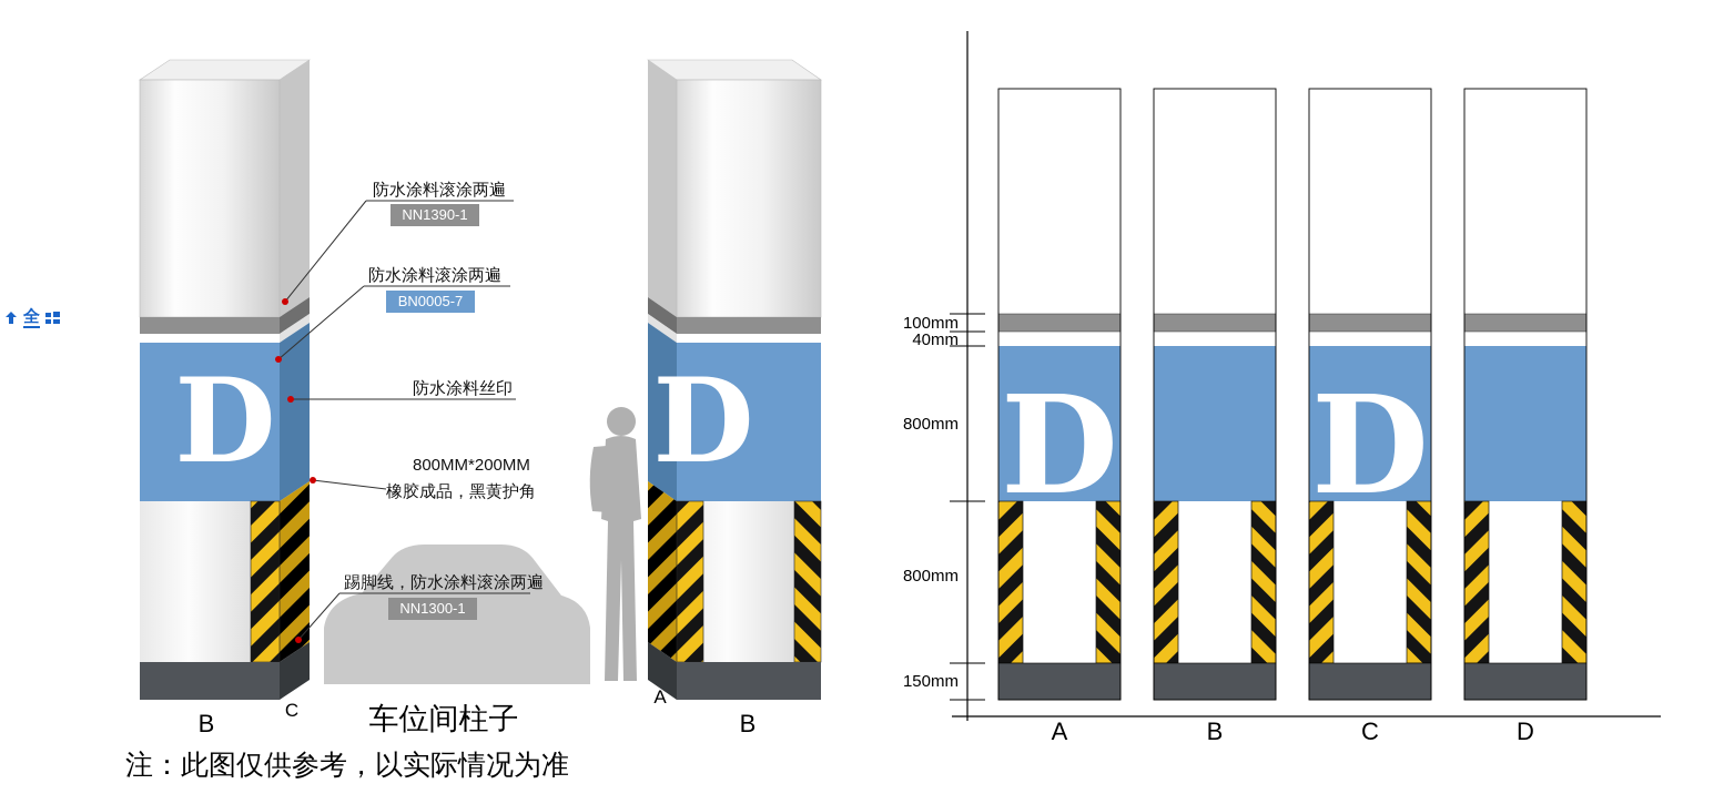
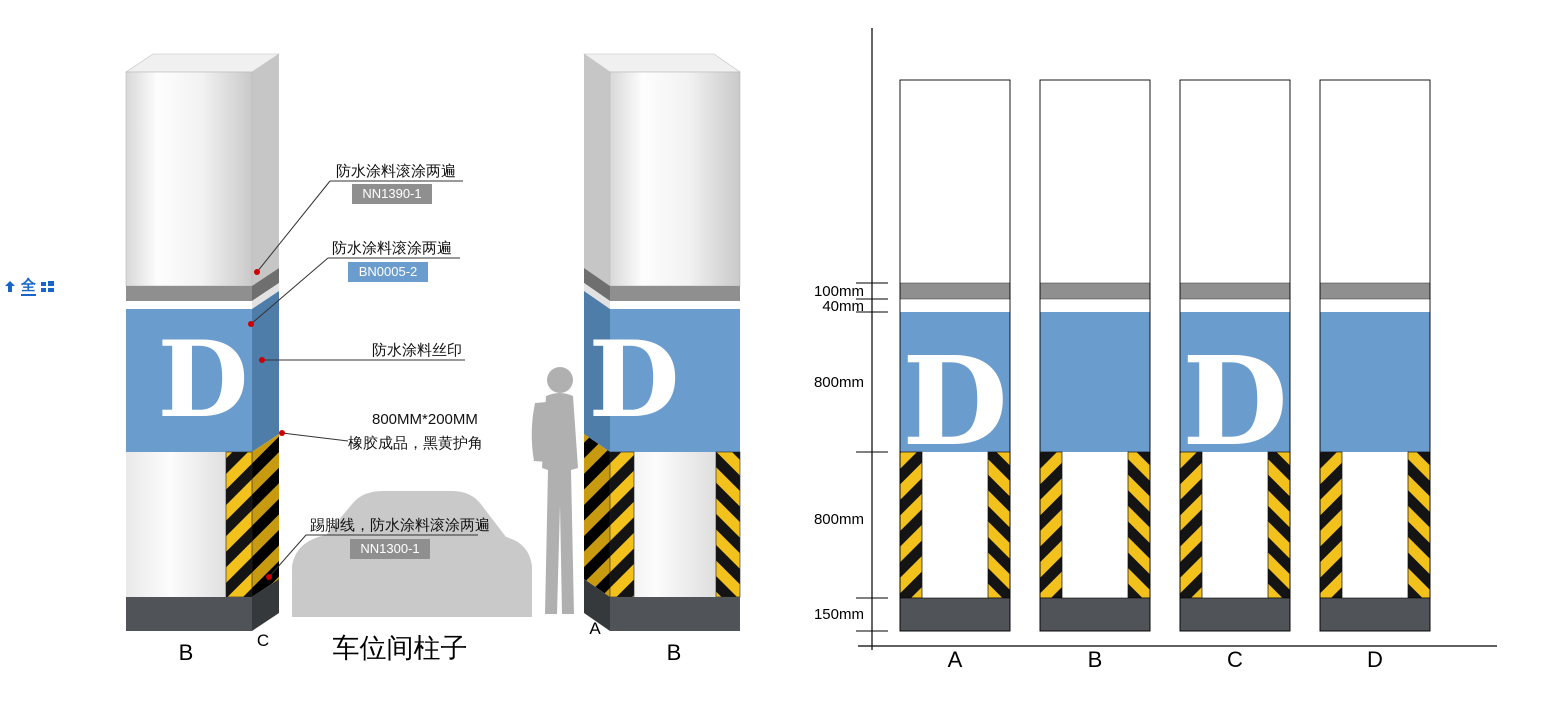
  D
  B
  C
  D
  A
  B
  防水涂料滚涂两遍
  NN1390-1
  防水涂料滚涂两遍
- BN0005-7
+ BN0005-2
  防水涂料丝印
  800MM*200MM
  橡胶成品，黑黄护角
  踢脚线，防水涂料滚涂两遍
  NN1300-1
  车位间柱子
- 注：此图仅供参考，以实际情况为准
  100mm
  40mm
  800mm
  800mm
  150mm
  D
  A
  B
  D
  C
  D
  全
